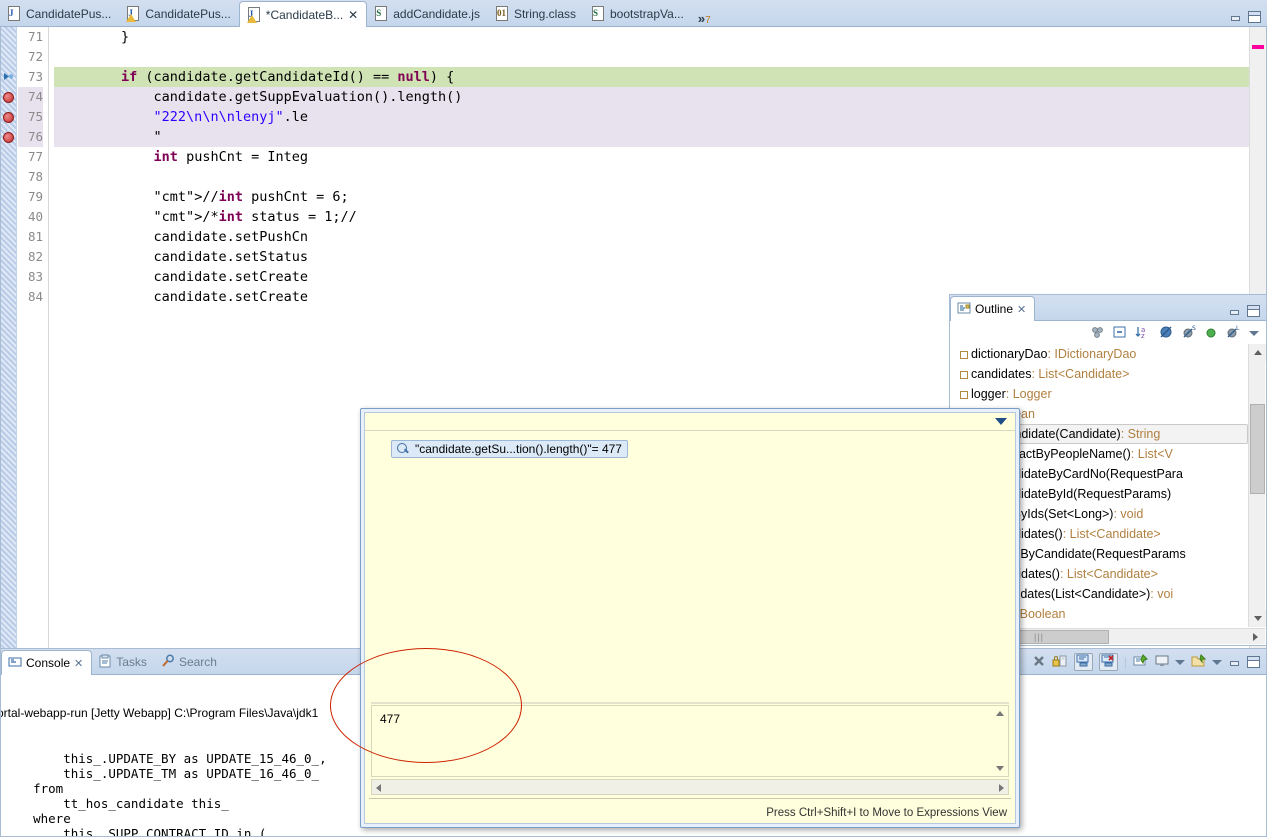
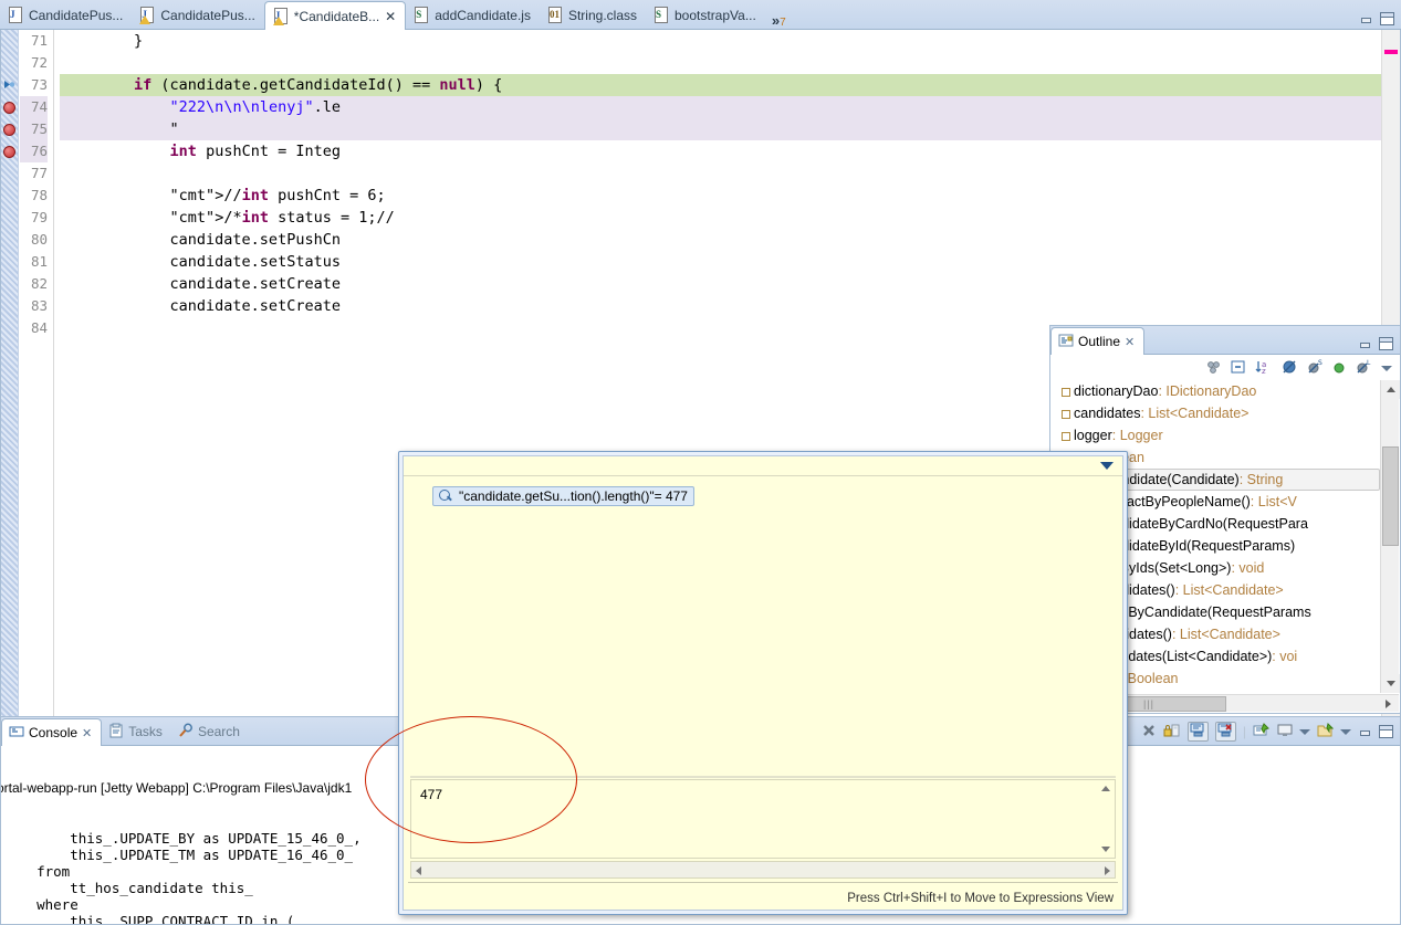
  J
  CandidatePus...
  J
  CandidatePus...
  J
  *CandidateB...
  ✕
  S
  addCandidate.js
  01
  String.class
  S
  bootstrapVa...
  »
  7
  71
  72
  73
  74
  75
  76
  77
  78
  79
- 40
+ 80
  81
  82
  83
  84
  }
  if (candidate.getCandidateId() == null) {
- candidate.getSuppEvaluation().length()
  "222\n\n\nlenyj".le
  "
  int pushCnt = Integ
  "cmt">//int pushCnt = 6;
  "cmt">/*int status = 1;//
  candidate.setPushCn
  candidate.setStatus
  candidate.setCreate
  candidate.setCreate
  Outline
  ✕
  a
  z
  dictionaryDao
  : IDictionaryDao
  candidates
  : List<Candidate>
  logger
  : Logger
  didate(Candidate)
  : String
  : List<V
  idateByCardNo(RequestPara
  idateById(RequestParams)
  : void
  : List<Candidate>
  ByCandidate(RequestParams
  : List<Candidate>
  dates(List<Candidate>)
  : voi
  Boolean
  |||
  Console
  ✕
  Tasks
  Search
  |
  ortal-webapp-run [Jetty Webapp] C:\Program Files\Java\jdk1
  this_.UPDATE_BY as UPDATE_15_46_0_,
  this_.UPDATE_TM as UPDATE_16_46_0_
  from
  tt_hos_candidate this_
  where
  this_.SUPP_CONTRACT_ID in (
  "candidate.getSu...tion().length()"= 477
  477
  Press Ctrl+Shift+I to Move to Expressions View
